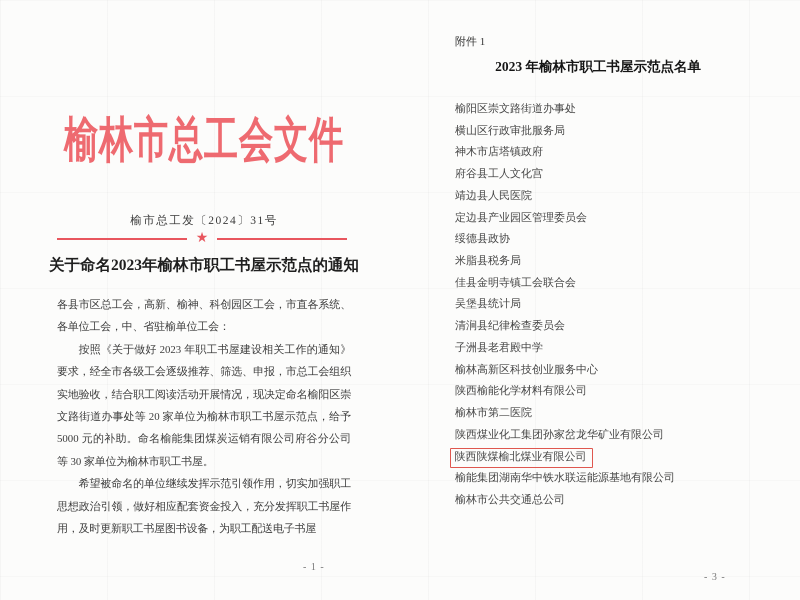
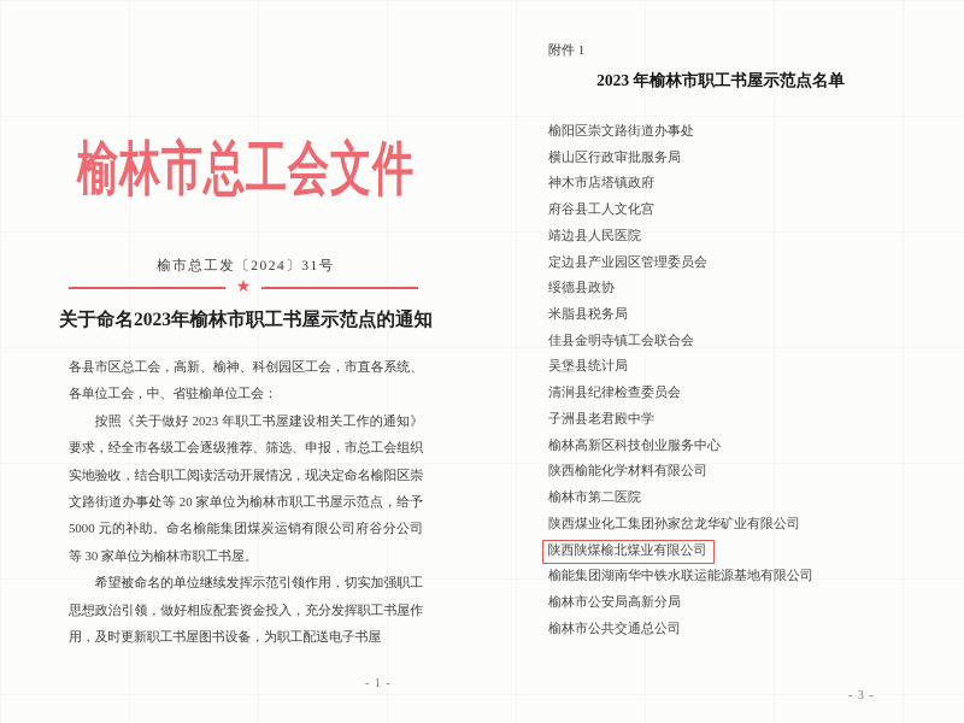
  榆林市总工会文件
  榆市总工发〔2024〕31号
  ★
  关于命名2023年榆林市职工书屋示范点的通知
  各县市区总工会，高新、榆神、科创园区工会，市直各系统、各单位工会，中、省驻榆单位工会：
  按照《关于做好 2023 年职工书屋建设相关工作的通知》要求，经全市各级工会逐级推荐、筛选、申报，市总工会组织实地验收，结合职工阅读活动开展情况，现决定命名榆阳区崇文路街道办事处等 20 家单位为榆林市职工书屋示范点，给予 5000 元的补助。命名榆能集团煤炭运销有限公司府谷分公司等 30 家单位为榆林市职工书屋。
  希望被命名的单位继续发挥示范引领作用，切实加强职工思想政治引领，做好相应配套资金投入，充分发挥职工书屋作用，及时更新职工书屋图书设备，为职工配送电子书屋
  - 1 -
  附件 1
  2023 年榆林市职工书屋示范点名单
  榆阳区崇文路街道办事处
  横山区行政审批服务局
  神木市店塔镇政府
  府谷县工人文化宫
  靖边县人民医院
  定边县产业园区管理委员会
  绥德县政协
  米脂县税务局
  佳县金明寺镇工会联合会
  吴堡县统计局
  清涧县纪律检查委员会
  子洲县老君殿中学
  榆林高新区科技创业服务中心
  陕西榆能化学材料有限公司
  榆林市第二医院
  陕西煤业化工集团孙家岔龙华矿业有限公司
  陕西陕煤榆北煤业有限公司
  榆能集团湖南华中铁水联运能源基地有限公司
+ 榆林市公安局高新分局
  榆林市公共交通总公司
  - 3 -
